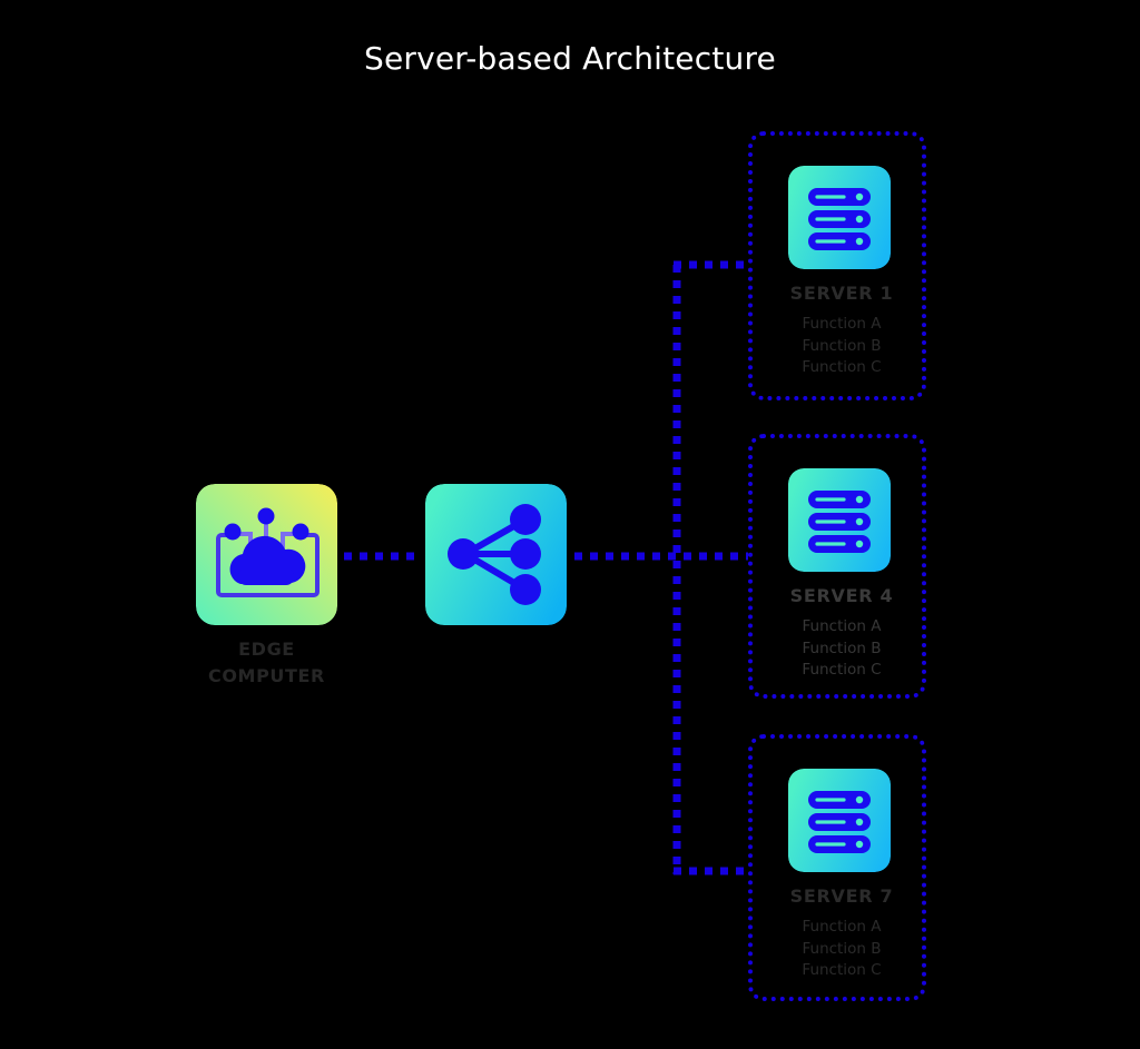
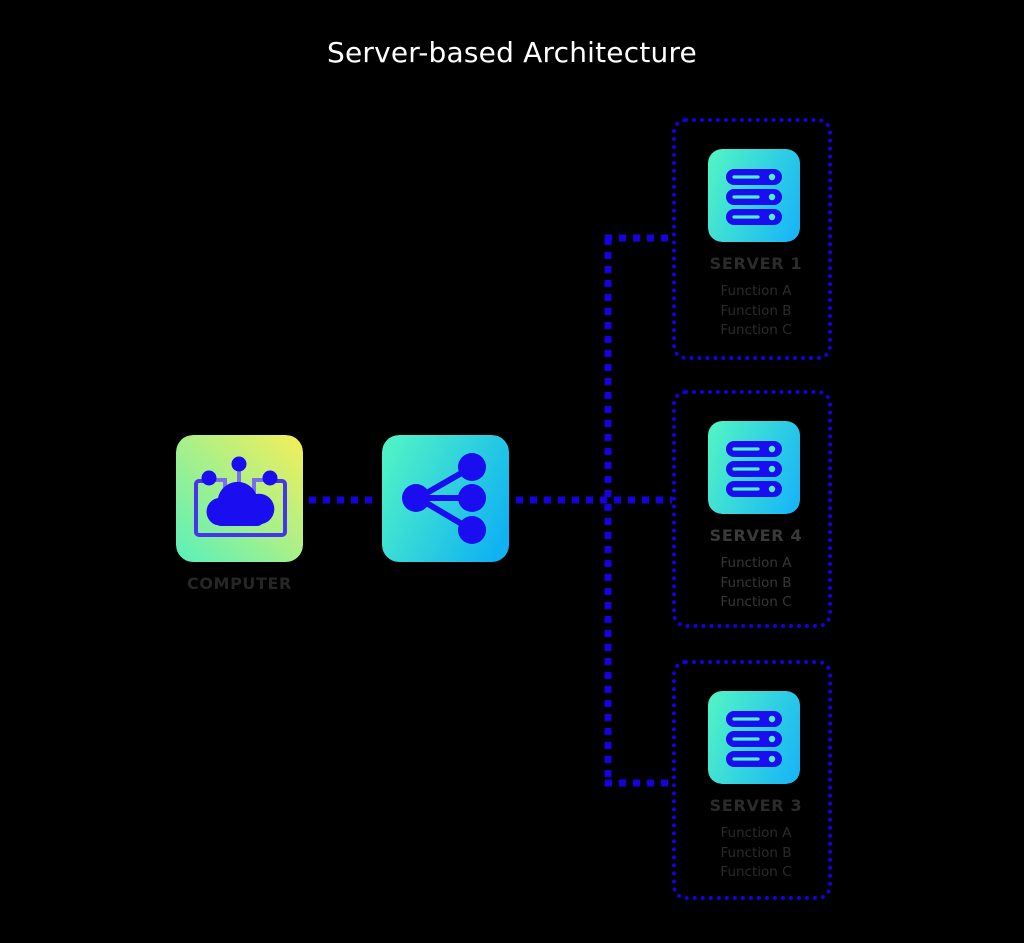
  Server-based Architecture
- EDGE
  COMPUTER
  SERVER 1
  Function A
  Function B
  Function C
  SERVER 4
  Function A
  Function B
  Function C
- SERVER 7
+ SERVER 3
  Function A
  Function B
  Function C
